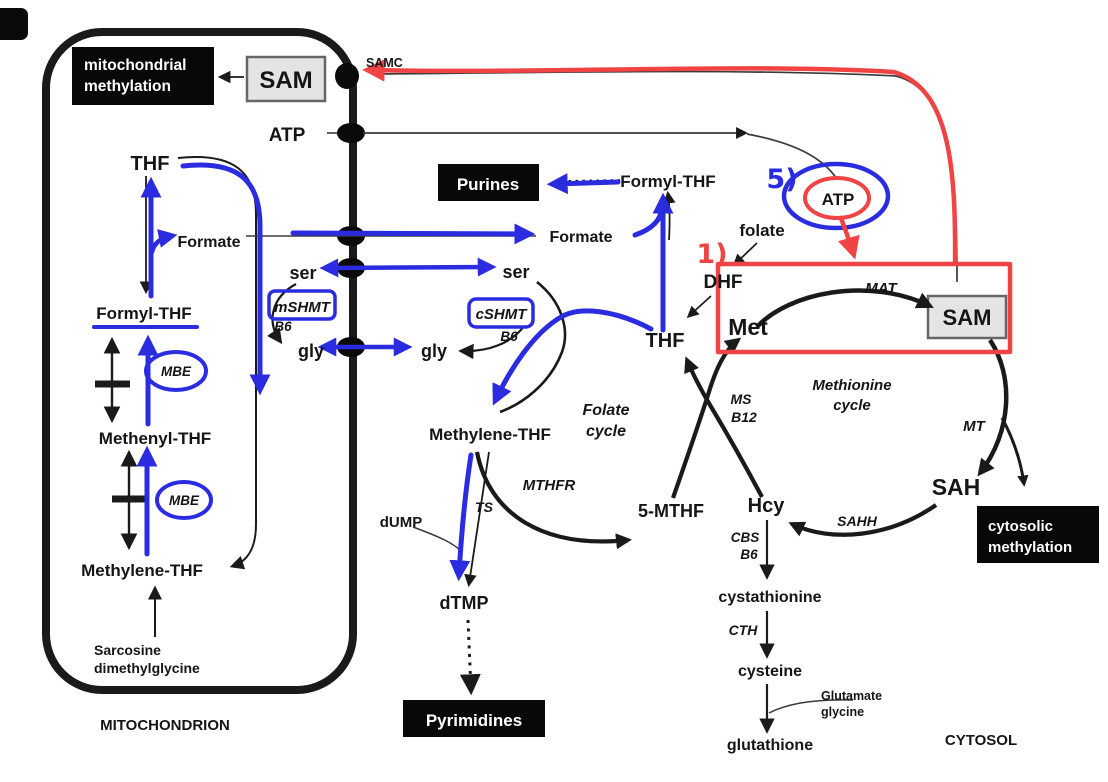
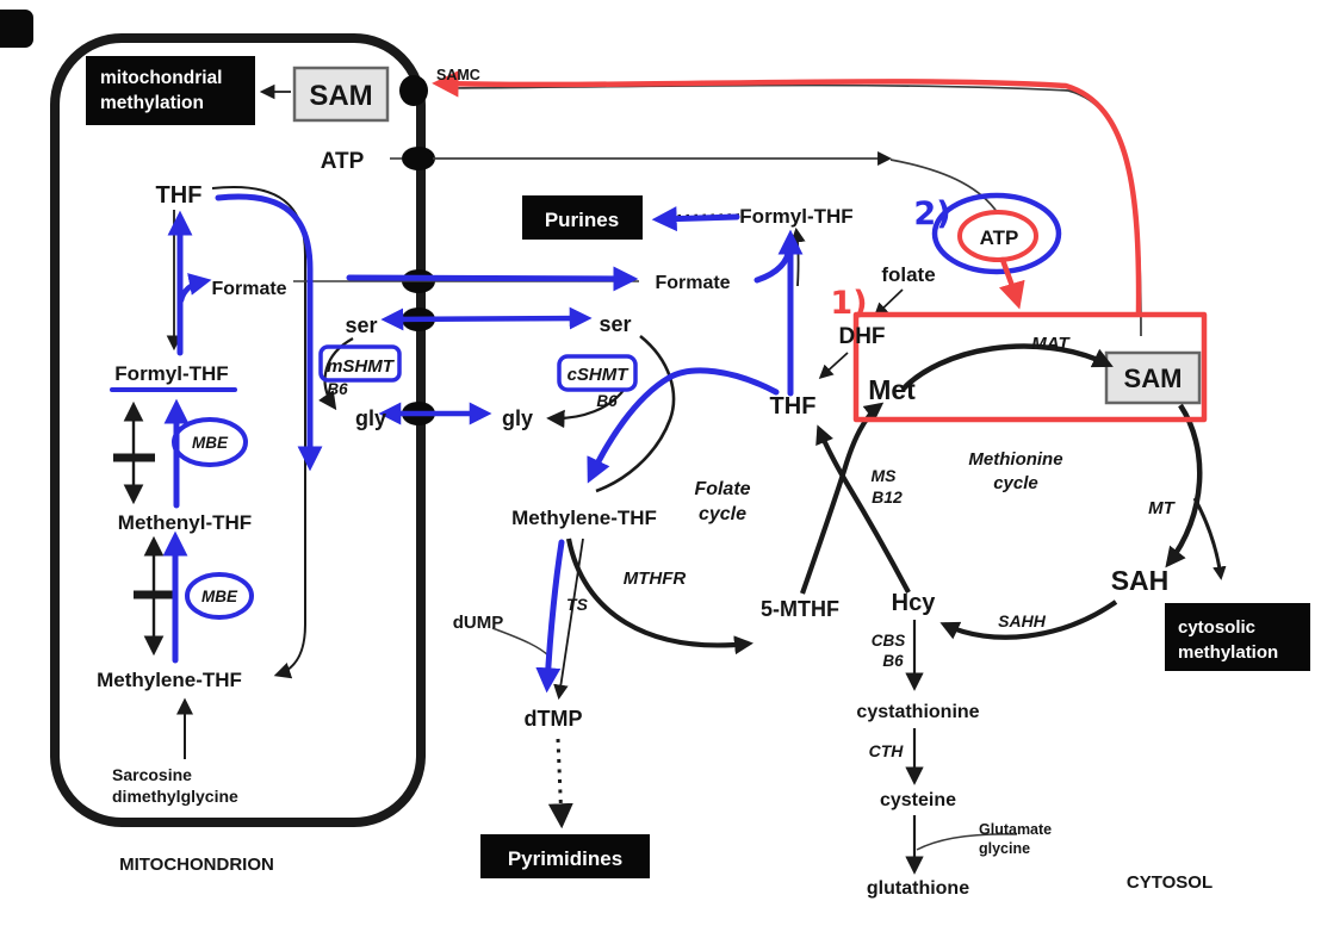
  mitochondrial
  methylation
  SAM
  SAMC
  ATP
  THF
  Formate
  ser
  mSHMT
  B6
  gly
  Formyl-THF
  MBE
  Methenyl-THF
  MBE
  Methylene-THF
  Sarcosine
  dimethylglycine
  MITOCHONDRION
  Purines
  Formyl-THF
  Formate
  ser
  cSHMT
  B6
  gly
  Methylene-THF
  Folate
  cycle
  MTHFR
  TS
  dUMP
  dTMP
  Pyrimidines
  5-MTHF
  THF
  DHF
  folate
  Met
  MS
  B12
  Methionine
  cycle
  MAT
  SAM
  MT
  SAH
  SAHH
  Hcy
  CBS
  B6
  cystathionine
  CTH
  cysteine
  Glutamate
  glycine
  glutathione
  cytosolic
  methylation
  CYTOSOL
  1)
- 5)
+ 2)
  ATP
